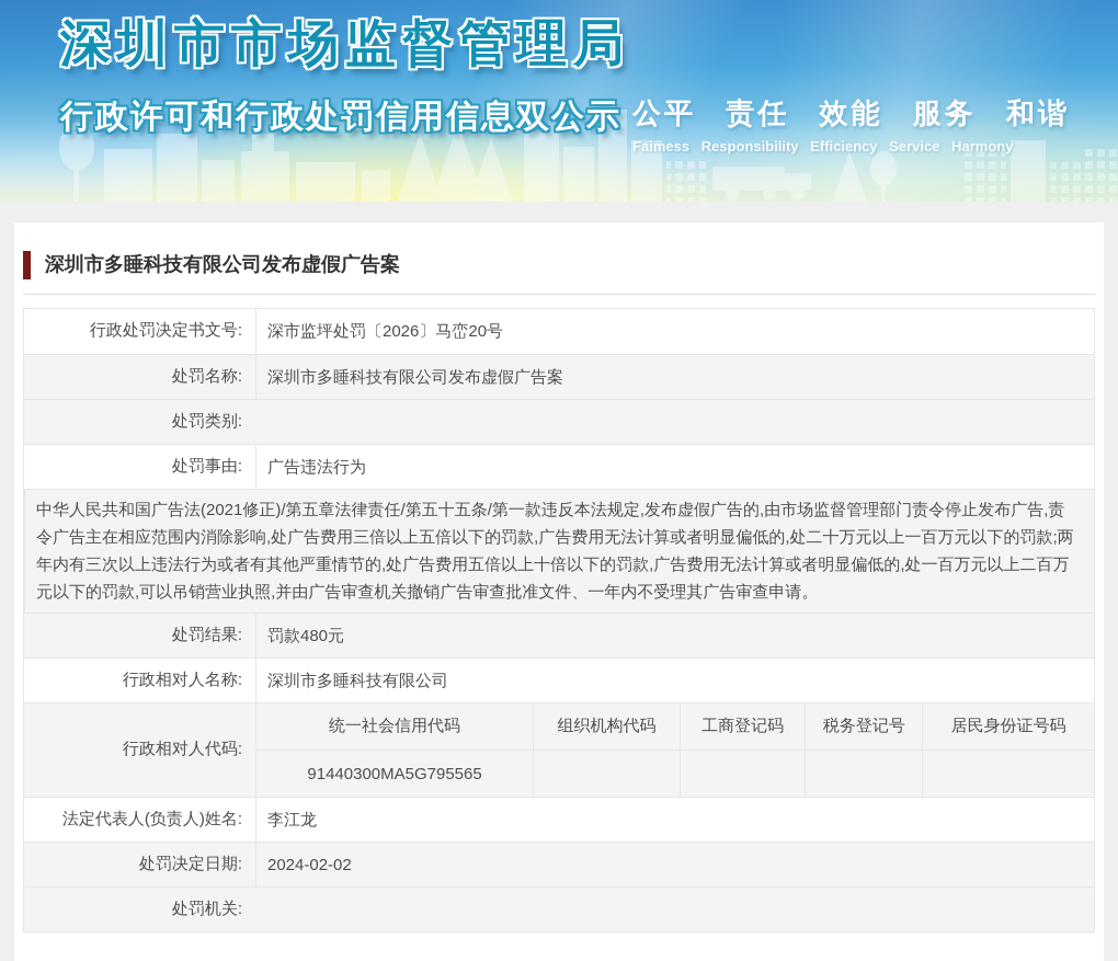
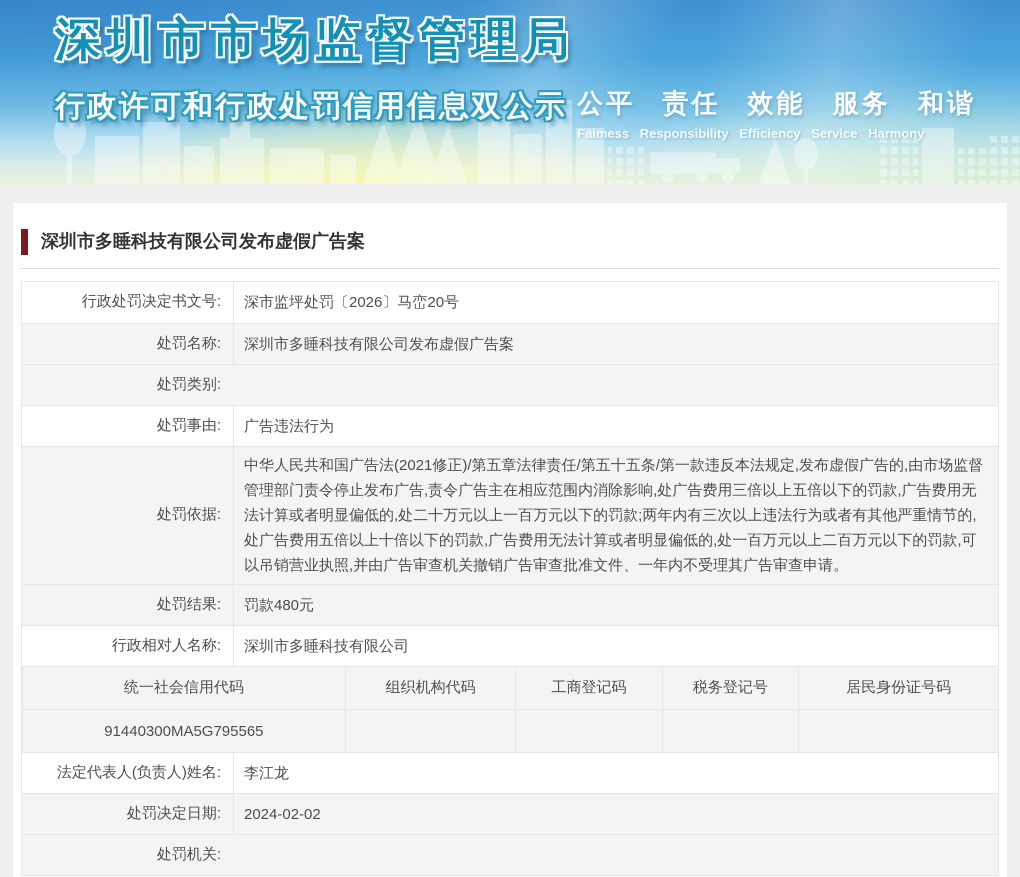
  深圳市市场监督管理局
  行政许可和行政处罚信用信息双公示
  公平 责任 效能 服务 和谐
  Faimess Responsibility Efficiency Service Harmony
  深圳市多睡科技有限公司发布虚假广告案
  行政处罚决定书文号:
  深市监坪处罚〔2026〕马峦20号
  处罚名称:
  深圳市多睡科技有限公司发布虚假广告案
  处罚类别:
  处罚事由:
  广告违法行为
+ 处罚依据:
  中华人民共和国广告法(2021修正)/第五章法律责任/第五十五条/第一款违反本法规定,发布虚假广告的,由市场监督管理部门责令停止发布广告,责令广告主在相应范围内消除影响,处广告费用三倍以上五倍以下的罚款,广告费用无法计算或者明显偏低的,处二十万元以上一百万元以下的罚款;两年内有三次以上违法行为或者有其他严重情节的,处广告费用五倍以上十倍以下的罚款,广告费用无法计算或者明显偏低的,处一百万元以上二百万元以下的罚款,可以吊销营业执照,并由广告审查机关撤销广告审查批准文件、一年内不受理其广告审查申请。
  处罚结果:
  罚款480元
  行政相对人名称:
  深圳市多睡科技有限公司
- 行政相对人代码:
  统一社会信用代码
  组织机构代码
  工商登记码
  税务登记号
  居民身份证号码
  91440300MA5G795565
  法定代表人(负责人)姓名:
  李江龙
  处罚决定日期:
  2024-02-02
  处罚机关:
